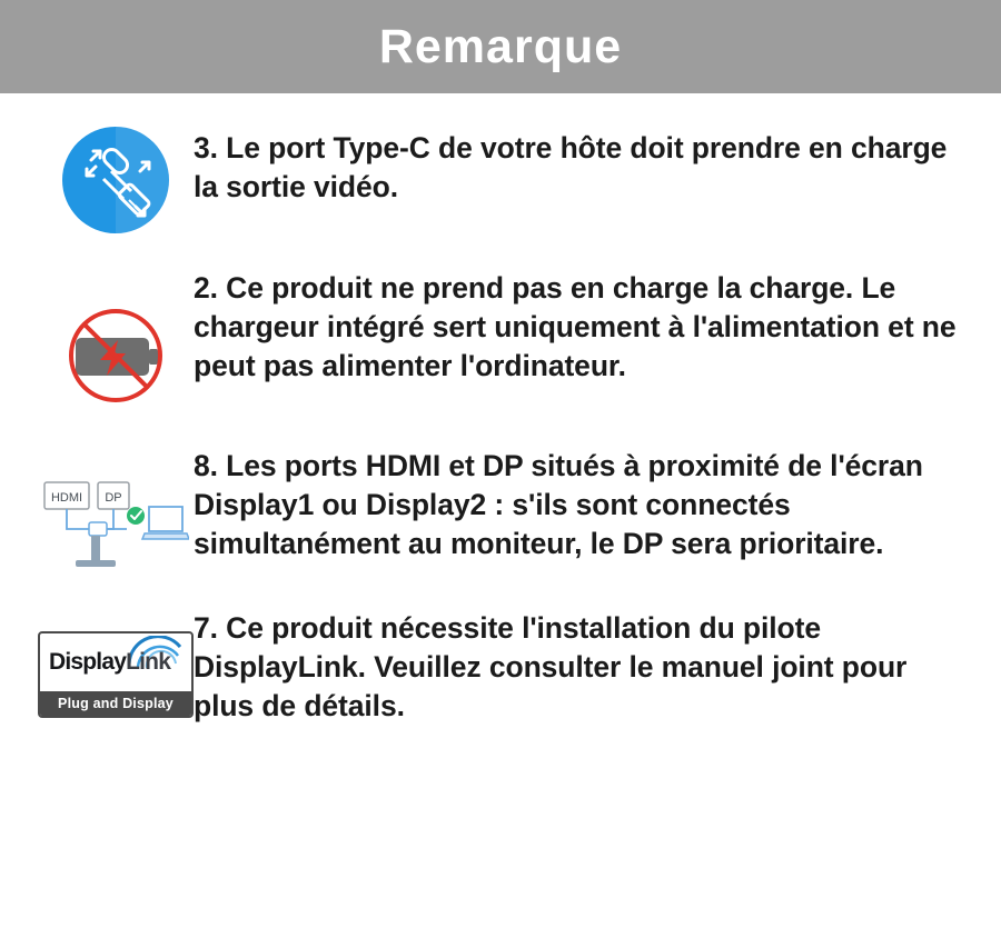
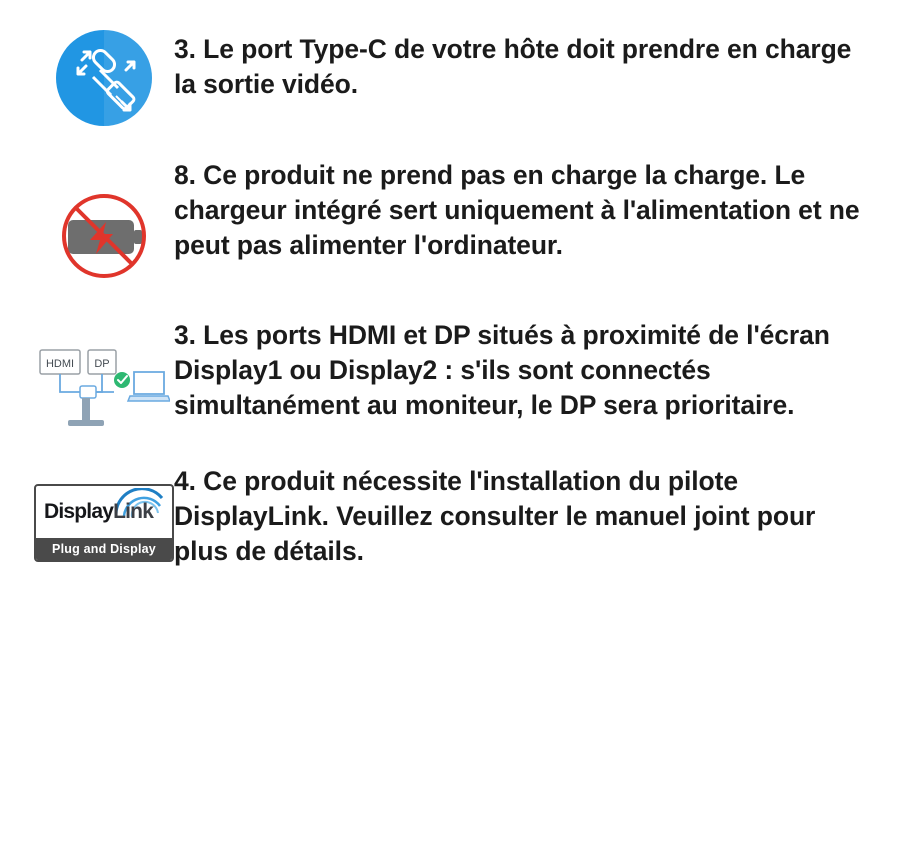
- Remarque
  3. Le port Type-C de votre hôte doit prendre en charge la sortie vidéo.
- 2. Ce produit ne prend pas en charge la charge. Le chargeur intégré sert uniquement à l'alimentation et ne peut pas alimenter l'ordinateur.
+ 8. Ce produit ne prend pas en charge la charge. Le chargeur intégré sert uniquement à l'alimentation et ne peut pas alimenter l'ordinateur.
  HDMI
  DP
- 8. Les ports HDMI et DP situés à proximité de l'écran Display1 ou Display2 : s'ils sont connectés simultanément au moniteur, le DP sera prioritaire.
+ 3. Les ports HDMI et DP situés à proximité de l'écran Display1 ou Display2 : s'ils sont connectés simultanément au moniteur, le DP sera prioritaire.
  DisplayLink
  Plug and Display
- 7. Ce produit nécessite l'installation du pilote DisplayLink. Veuillez consulter le manuel joint pour plus de détails.
+ 4. Ce produit nécessite l'installation du pilote DisplayLink. Veuillez consulter le manuel joint pour plus de détails.
